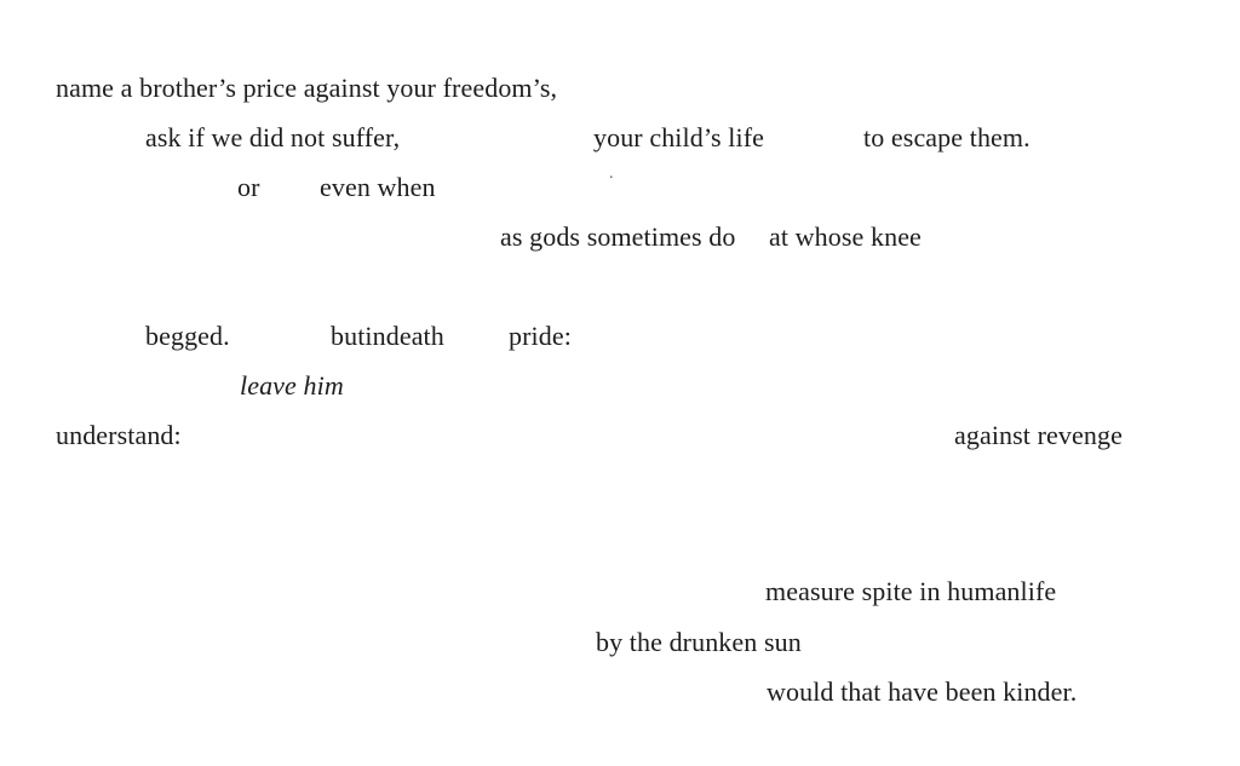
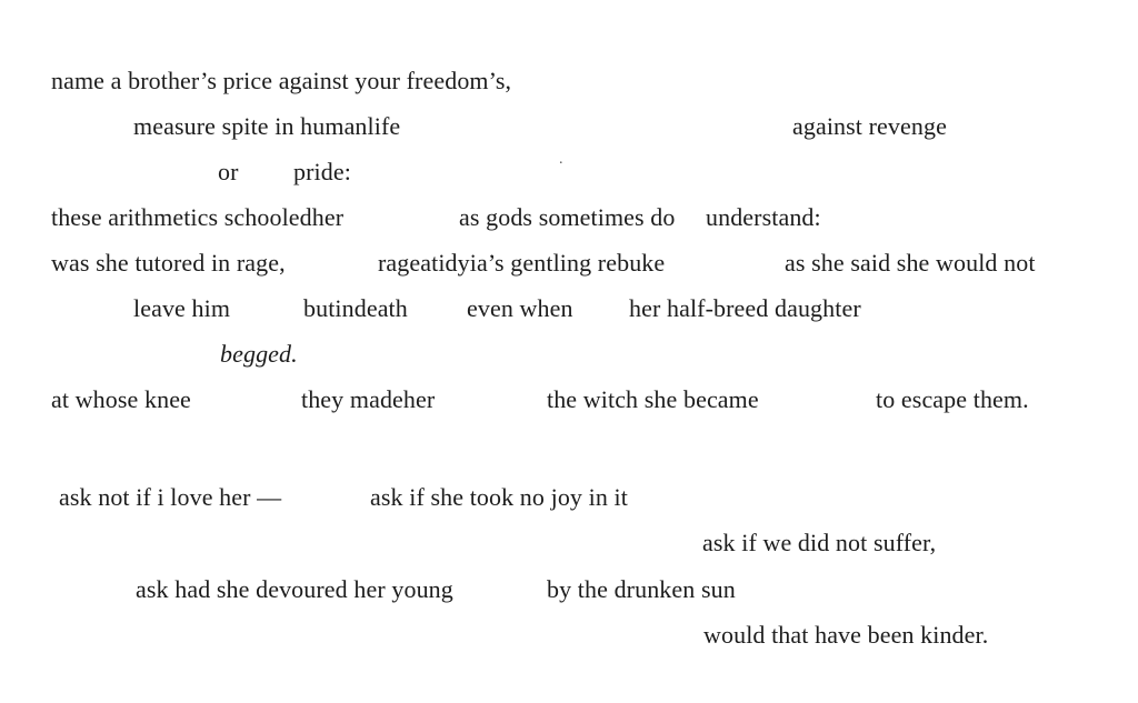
  .
  name a brother’s price against your freedom’s,
- ask if we did not suffer,
+ measure spite in humanlife
- your child’s life
- to escape them.
+ against revenge
  or
- even when
+ pride:
+ these arithmetics schooledher
  as gods sometimes do
- at whose knee
+ understand:
+ was she tutored in rage,
+ rageatidyia’s gentling rebuke
+ as she said she would not
- begged.
+ leave him
  butindeath
- pride:
+ even when
+ her half-breed daughter
- leave him
+ begged.
- understand:
+ at whose knee
+ they madeher
+ the witch she became
- against revenge
+ to escape them.
+ ask not if i love her —
+ ask if she took no joy in it
- measure spite in humanlife
+ ask if we did not suffer,
+ ask had she devoured her young
  by the drunken sun
  would that have been kinder.
